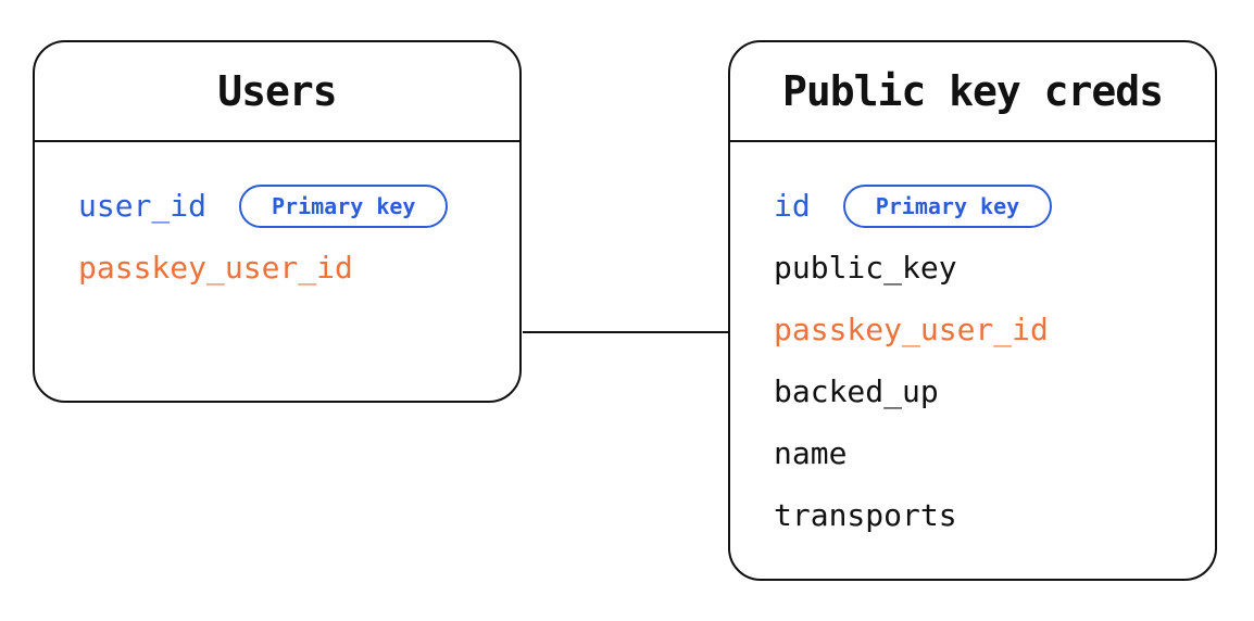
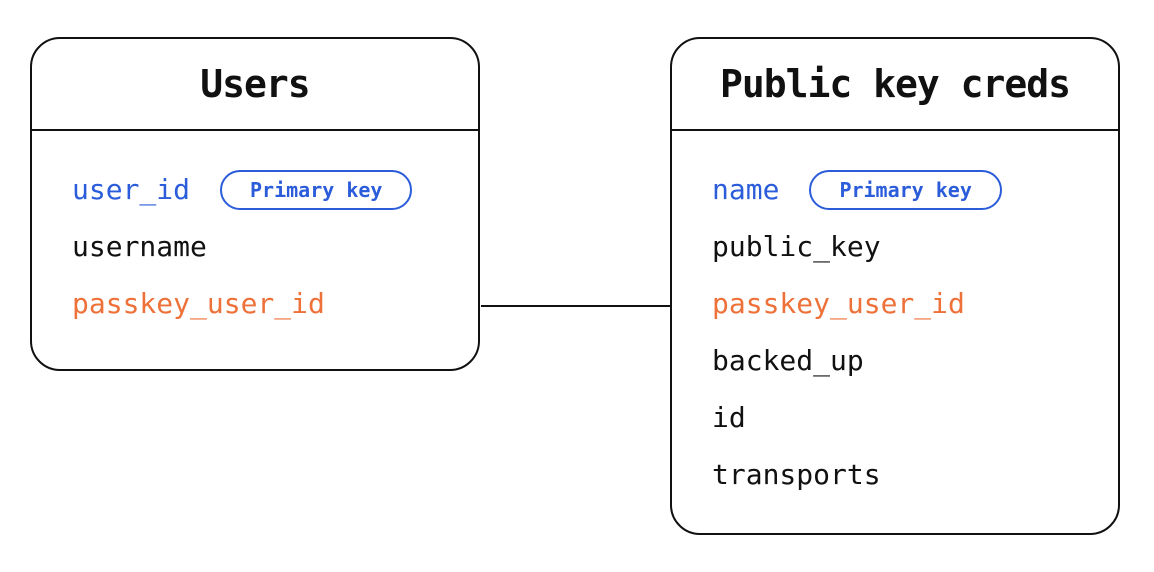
  Users
  user_id
  Primary key
+ username
  passkey_user_id
  Public key creds
- id
+ name
  Primary key
  public_key
  passkey_user_id
  backed_up
- name
+ id
  transports
